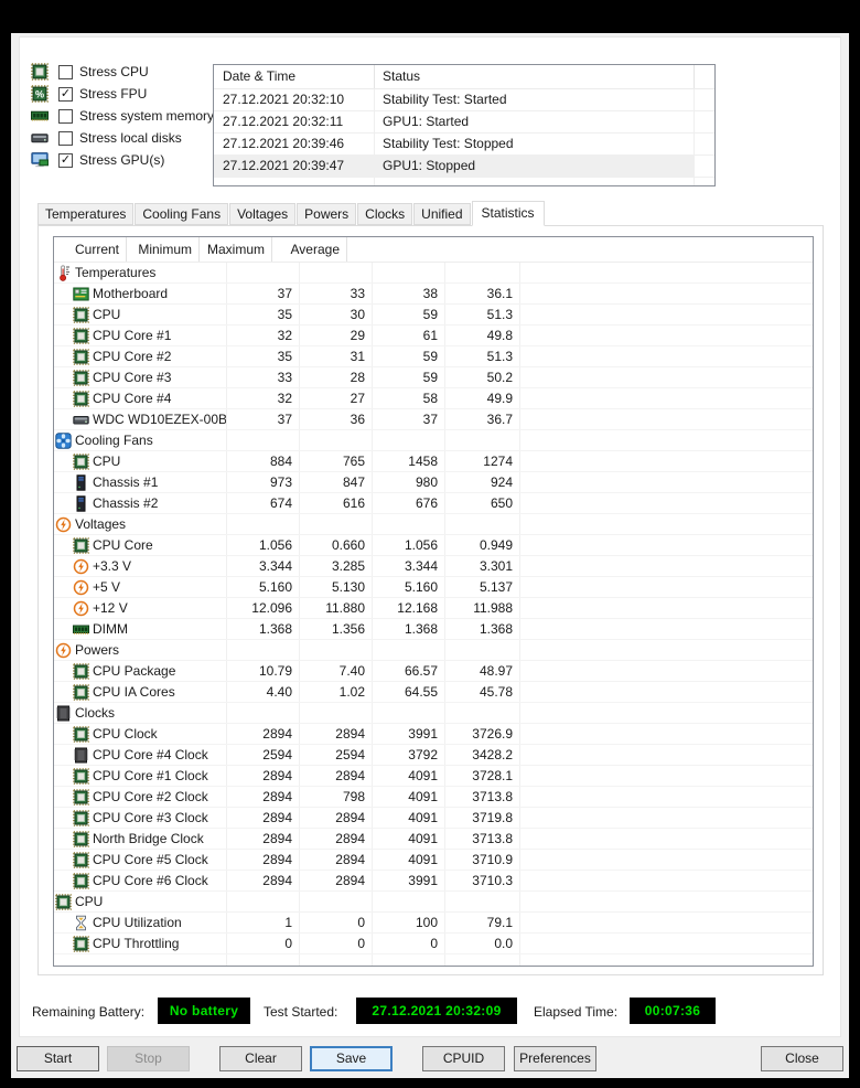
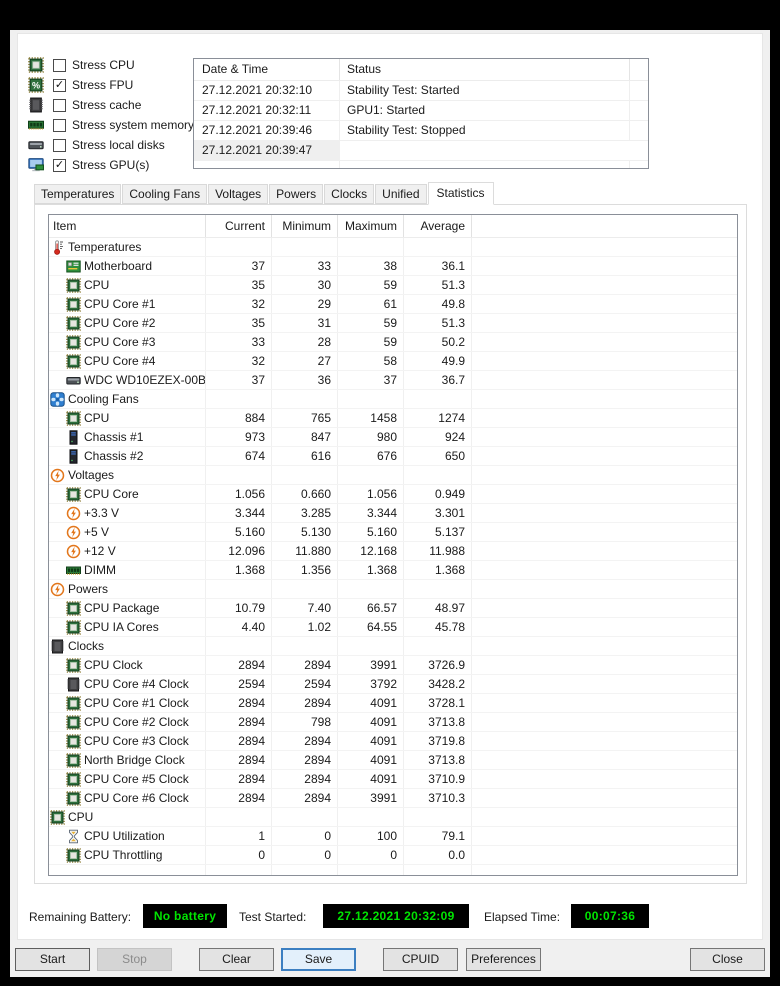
  Stress CPU
  %
  ✓
  Stress FPU
+ Stress cache
  Stress system memory
  Stress local disks
  ✓
  Stress GPU(s)
  Date & Time
  Status
  27.12.2021 20:32:10
  Stability Test: Started
  27.12.2021 20:32:11
  GPU1: Started
  27.12.2021 20:39:46
  Stability Test: Stopped
  27.12.2021 20:39:47
- GPU1: Stopped
  Temperatures
  Cooling Fans
  Voltages
  Powers
  Clocks
  Unified
  Statistics
+ Item
  Current
  Minimum
  Maximum
  Average
  Temperatures
  Motherboard
  37
  33
  38
  36.1
  CPU
  35
  30
  59
  51.3
  CPU Core #1
  32
  29
  61
  49.8
  CPU Core #2
  35
  31
  59
  51.3
  CPU Core #3
  33
  28
  59
  50.2
  CPU Core #4
  32
  27
  58
  49.9
  WDC WD10EZEX-00B
  37
  36
  37
  36.7
  Cooling Fans
  CPU
  884
  765
  1458
  1274
  Chassis #1
  973
  847
  980
  924
  Chassis #2
  674
  616
  676
  650
  Voltages
  CPU Core
  1.056
  0.660
  1.056
  0.949
  +3.3 V
  3.344
  3.285
  3.344
  3.301
  +5 V
  5.160
  5.130
  5.160
  5.137
  +12 V
  12.096
  11.880
  12.168
  11.988
  DIMM
  1.368
  1.356
  1.368
  1.368
  Powers
  CPU Package
  10.79
  7.40
  66.57
  48.97
  CPU IA Cores
  4.40
  1.02
  64.55
  45.78
  Clocks
  CPU Clock
  2894
  2894
  3991
  3726.9
  CPU Core #4 Clock
  2594
  2594
  3792
  3428.2
  CPU Core #1 Clock
  2894
  2894
  4091
  3728.1
  CPU Core #2 Clock
  2894
  798
  4091
  3713.8
  CPU Core #3 Clock
  2894
  2894
  4091
  3719.8
  North Bridge Clock
  2894
  2894
  4091
  3713.8
  CPU Core #5 Clock
  2894
  2894
  4091
  3710.9
  CPU Core #6 Clock
  2894
  2894
  3991
  3710.3
  CPU
  CPU Utilization
  1
  0
  100
  79.1
  CPU Throttling
  0
  0
  0
  0.0
  Remaining Battery:
  No battery
  Test Started:
  27.12.2021 20:32:09
  Elapsed Time:
  00:07:36
  Start
  Stop
  Clear
  Save
  CPUID
  Preferences
  Close
